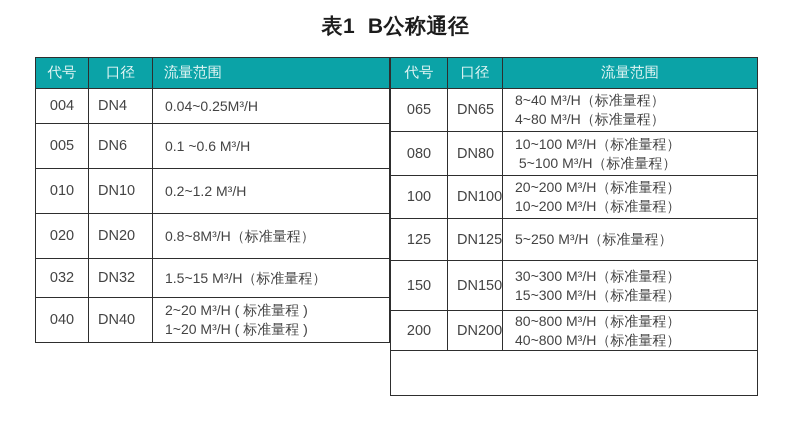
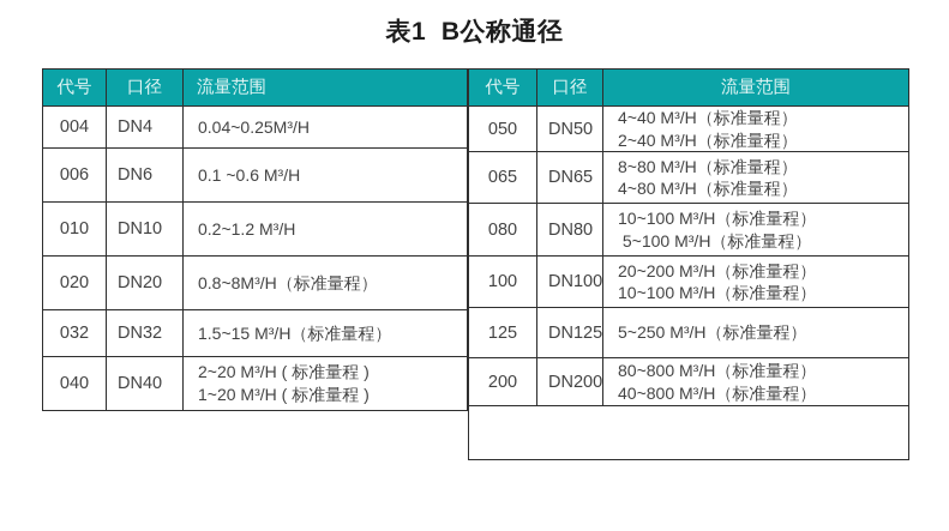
  表1 B公称通径
  代号	口径	流量范围
  004	DN4	0.04~0.25M³/H
- 005	DN6	0.1 ~0.6 M³/H
+ 006	DN6	0.1 ~0.6 M³/H
  010	DN10	0.2~1.2 M³/H
  020	DN20	0.8~8M³/H（标准量程）
  032	DN32	1.5~15 M³/H（标准量程）
  040	DN40	2~20 M³/H ( 标准量程 ) 1~20 M³/H ( 标准量程 )
  代号	口径	流量范围
+ 050	DN50	4~40 M³/H（标准量程） 2~40 M³/H（标准量程）
- 065	DN65	8~40 M³/H（标准量程） 4~80 M³/H（标准量程）
+ 065	DN65	8~80 M³/H（标准量程） 4~80 M³/H（标准量程）
  080	DN80	10~100 M³/H（标准量程） 5~100 M³/H（标准量程）
- 100	DN100	20~200 M³/H（标准量程） 10~200 M³/H（标准量程）
+ 100	DN100	20~200 M³/H（标准量程） 10~100 M³/H（标准量程）
  125	DN125	5~250 M³/H（标准量程）
- 150	DN150	30~300 M³/H（标准量程） 15~300 M³/H（标准量程）
  200	DN200	80~800 M³/H（标准量程） 40~800 M³/H（标准量程）
